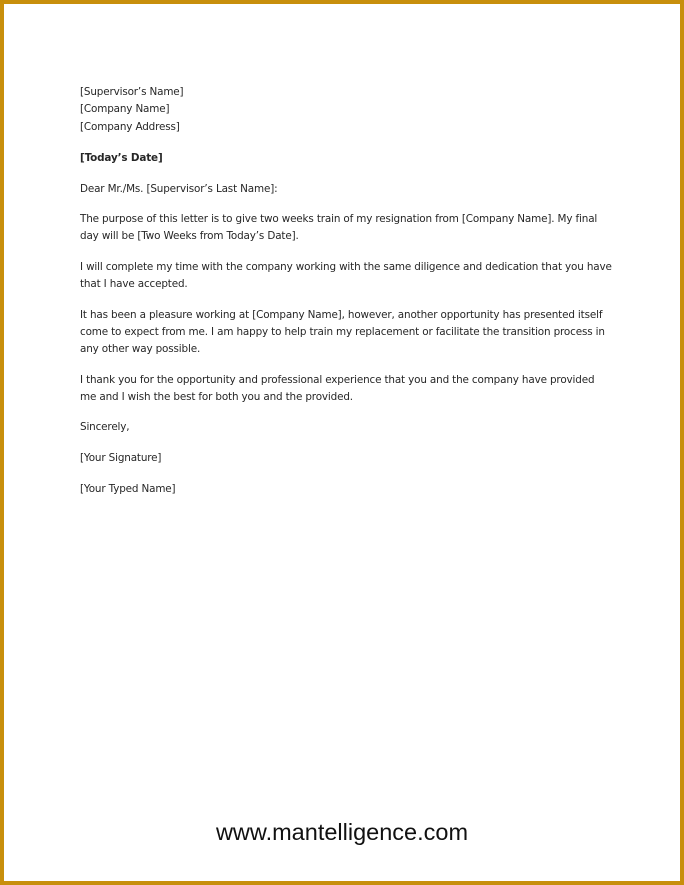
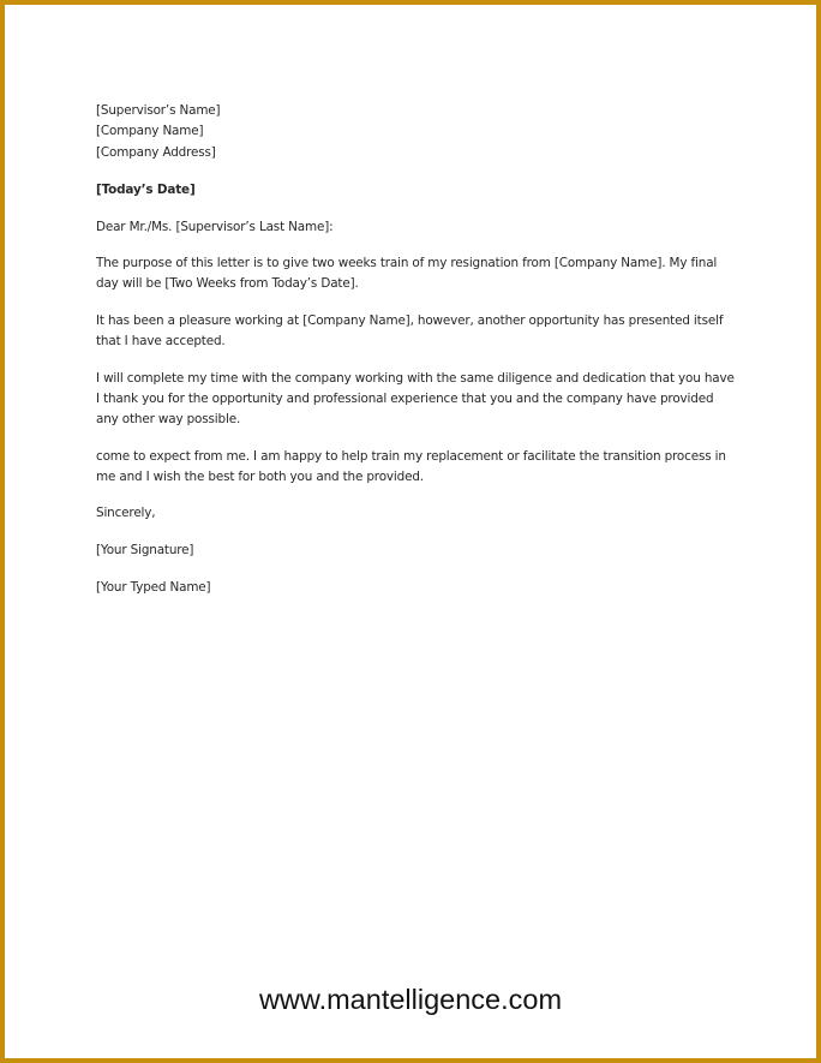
  [Supervisor’s Name]
  [Company Name]
  [Company Address]
  [Today’s Date]
  Dear Mr./Ms. [Supervisor’s Last Name]:
  The purpose of this letter is to give two weeks train of my resignation from [Company Name]. My final
  day will be [Two Weeks from Today’s Date].
- I will complete my time with the company working with the same diligence and dedication that you have
+ It has been a pleasure working at [Company Name], however, another opportunity has presented itself
  that I have accepted.
- It has been a pleasure working at [Company Name], however, another opportunity has presented itself
+ I will complete my time with the company working with the same diligence and dedication that you have
- come to expect from me. I am happy to help train my replacement or facilitate the transition process in
+ I thank you for the opportunity and professional experience that you and the company have provided
  any other way possible.
- I thank you for the opportunity and professional experience that you and the company have provided
+ come to expect from me. I am happy to help train my replacement or facilitate the transition process in
  me and I wish the best for both you and the provided.
  Sincerely,
  [Your Signature]
  [Your Typed Name]
  www.mantelligence.com
